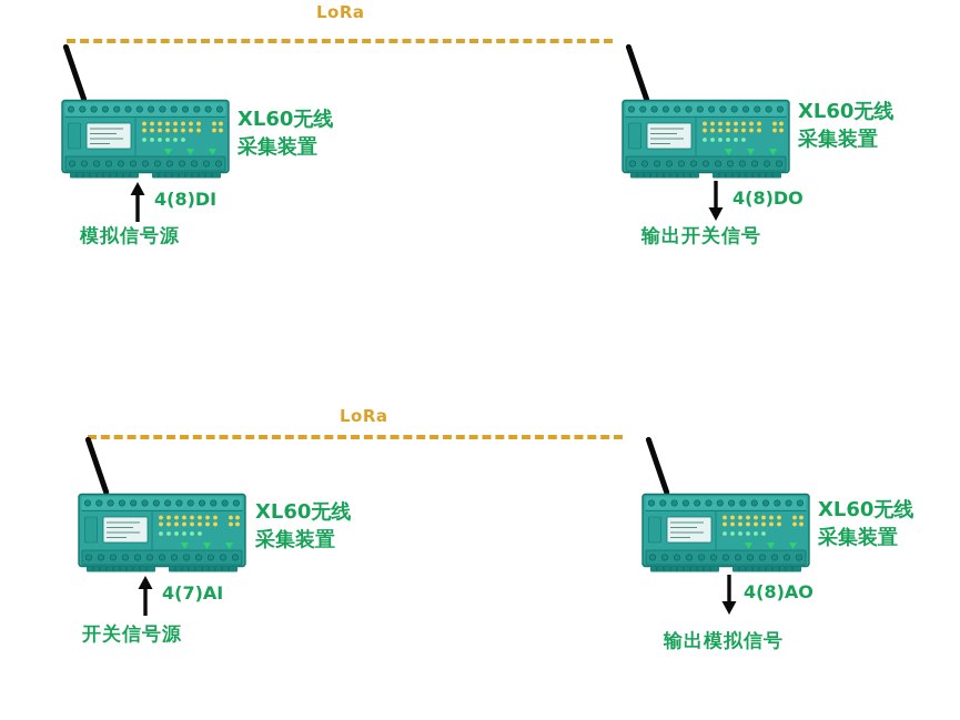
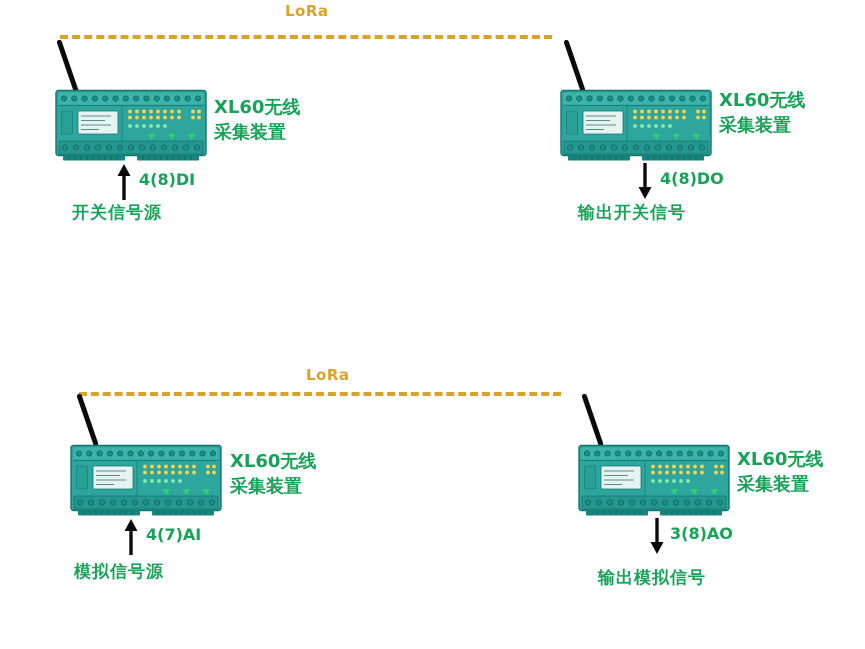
  LoRa
  XL60无线
  采集装置
  4(8)DI
- 模拟信号源
+ 开关信号源
  XL60无线
  采集装置
  4(8)DO
  输出开关信号
  LoRa
  XL60无线
  采集装置
  4(7)AI
- 开关信号源
+ 模拟信号源
  XL60无线
  采集装置
- 4(8)AO
+ 3(8)AO
  输出模拟信号
